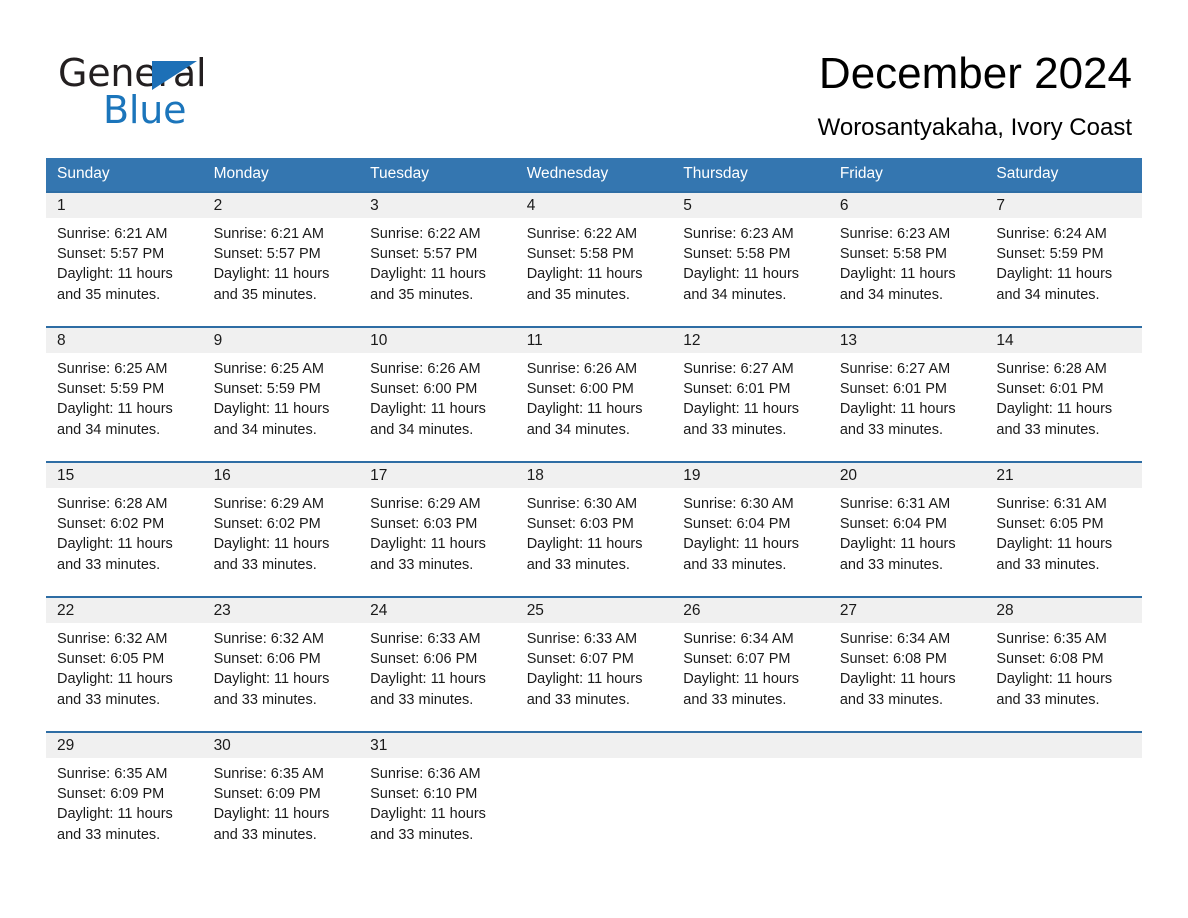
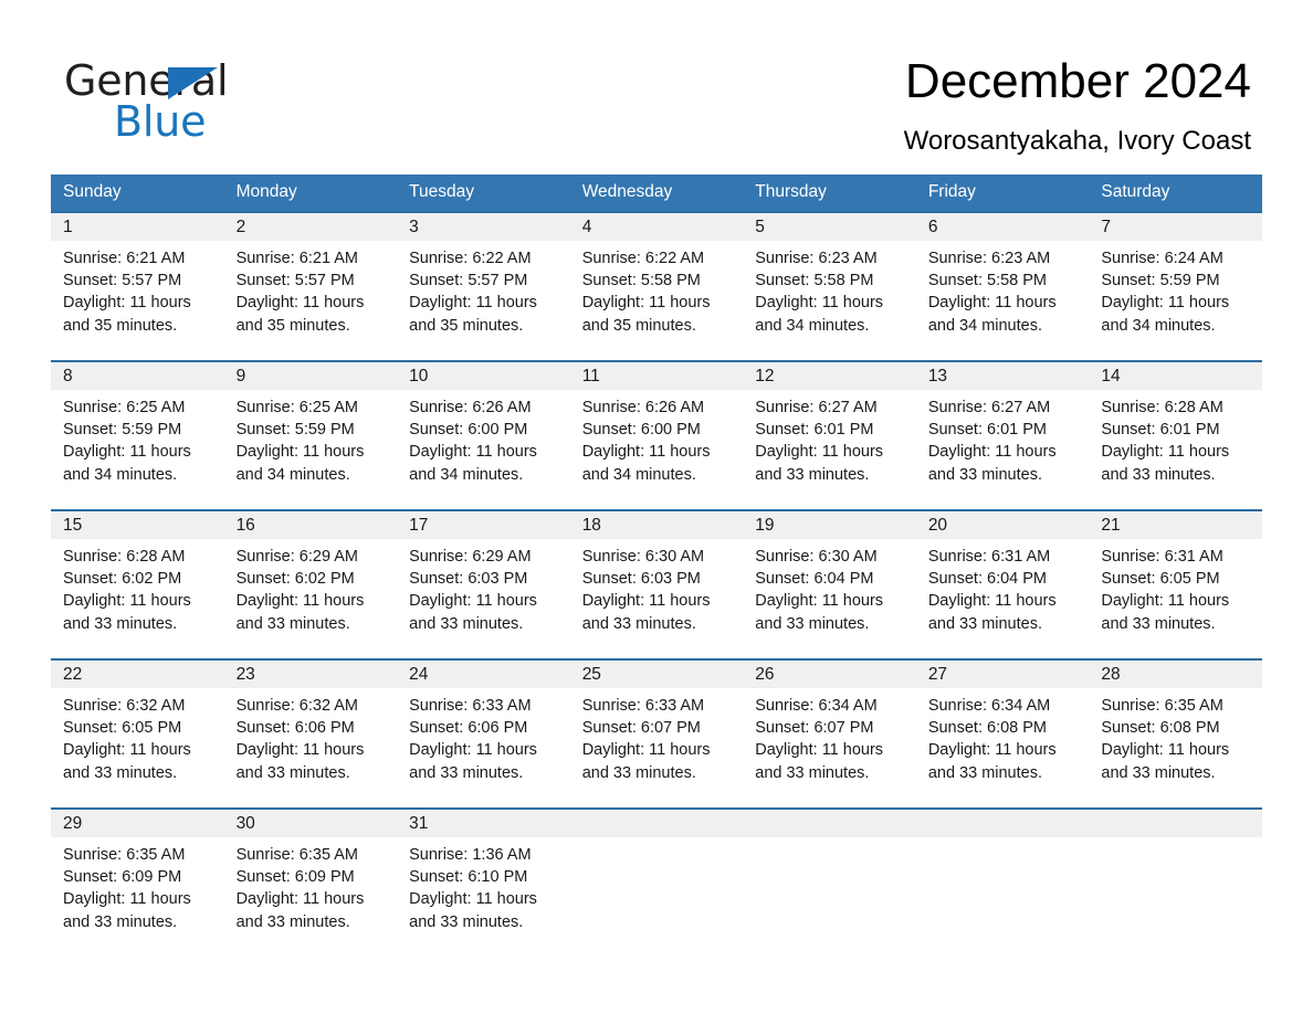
  General
  Blue
  December 2024
  Worosantyakaha, Ivory Coast
  Sunday	Monday	Tuesday	Wednesday	Thursday	Friday	Saturday
  1Sunrise: 6:21 AMSunset: 5:57 PMDaylight: 11 hoursand 35 minutes.	2Sunrise: 6:21 AMSunset: 5:57 PMDaylight: 11 hoursand 35 minutes.	3Sunrise: 6:22 AMSunset: 5:57 PMDaylight: 11 hoursand 35 minutes.	4Sunrise: 6:22 AMSunset: 5:58 PMDaylight: 11 hoursand 35 minutes.	5Sunrise: 6:23 AMSunset: 5:58 PMDaylight: 11 hoursand 34 minutes.	6Sunrise: 6:23 AMSunset: 5:58 PMDaylight: 11 hoursand 34 minutes.	7Sunrise: 6:24 AMSunset: 5:59 PMDaylight: 11 hoursand 34 minutes.
  8Sunrise: 6:25 AMSunset: 5:59 PMDaylight: 11 hoursand 34 minutes.	9Sunrise: 6:25 AMSunset: 5:59 PMDaylight: 11 hoursand 34 minutes.	10Sunrise: 6:26 AMSunset: 6:00 PMDaylight: 11 hoursand 34 minutes.	11Sunrise: 6:26 AMSunset: 6:00 PMDaylight: 11 hoursand 34 minutes.	12Sunrise: 6:27 AMSunset: 6:01 PMDaylight: 11 hoursand 33 minutes.	13Sunrise: 6:27 AMSunset: 6:01 PMDaylight: 11 hoursand 33 minutes.	14Sunrise: 6:28 AMSunset: 6:01 PMDaylight: 11 hoursand 33 minutes.
  15Sunrise: 6:28 AMSunset: 6:02 PMDaylight: 11 hoursand 33 minutes.	16Sunrise: 6:29 AMSunset: 6:02 PMDaylight: 11 hoursand 33 minutes.	17Sunrise: 6:29 AMSunset: 6:03 PMDaylight: 11 hoursand 33 minutes.	18Sunrise: 6:30 AMSunset: 6:03 PMDaylight: 11 hoursand 33 minutes.	19Sunrise: 6:30 AMSunset: 6:04 PMDaylight: 11 hoursand 33 minutes.	20Sunrise: 6:31 AMSunset: 6:04 PMDaylight: 11 hoursand 33 minutes.	21Sunrise: 6:31 AMSunset: 6:05 PMDaylight: 11 hoursand 33 minutes.
  22Sunrise: 6:32 AMSunset: 6:05 PMDaylight: 11 hoursand 33 minutes.	23Sunrise: 6:32 AMSunset: 6:06 PMDaylight: 11 hoursand 33 minutes.	24Sunrise: 6:33 AMSunset: 6:06 PMDaylight: 11 hoursand 33 minutes.	25Sunrise: 6:33 AMSunset: 6:07 PMDaylight: 11 hoursand 33 minutes.	26Sunrise: 6:34 AMSunset: 6:07 PMDaylight: 11 hoursand 33 minutes.	27Sunrise: 6:34 AMSunset: 6:08 PMDaylight: 11 hoursand 33 minutes.	28Sunrise: 6:35 AMSunset: 6:08 PMDaylight: 11 hoursand 33 minutes.
- 29Sunrise: 6:35 AMSunset: 6:09 PMDaylight: 11 hoursand 33 minutes.	30Sunrise: 6:35 AMSunset: 6:09 PMDaylight: 11 hoursand 33 minutes.	31Sunrise: 6:36 AMSunset: 6:10 PMDaylight: 11 hoursand 33 minutes.
+ 29Sunrise: 6:35 AMSunset: 6:09 PMDaylight: 11 hoursand 33 minutes.	30Sunrise: 6:35 AMSunset: 6:09 PMDaylight: 11 hoursand 33 minutes.	31Sunrise: 1:36 AMSunset: 6:10 PMDaylight: 11 hoursand 33 minutes.
